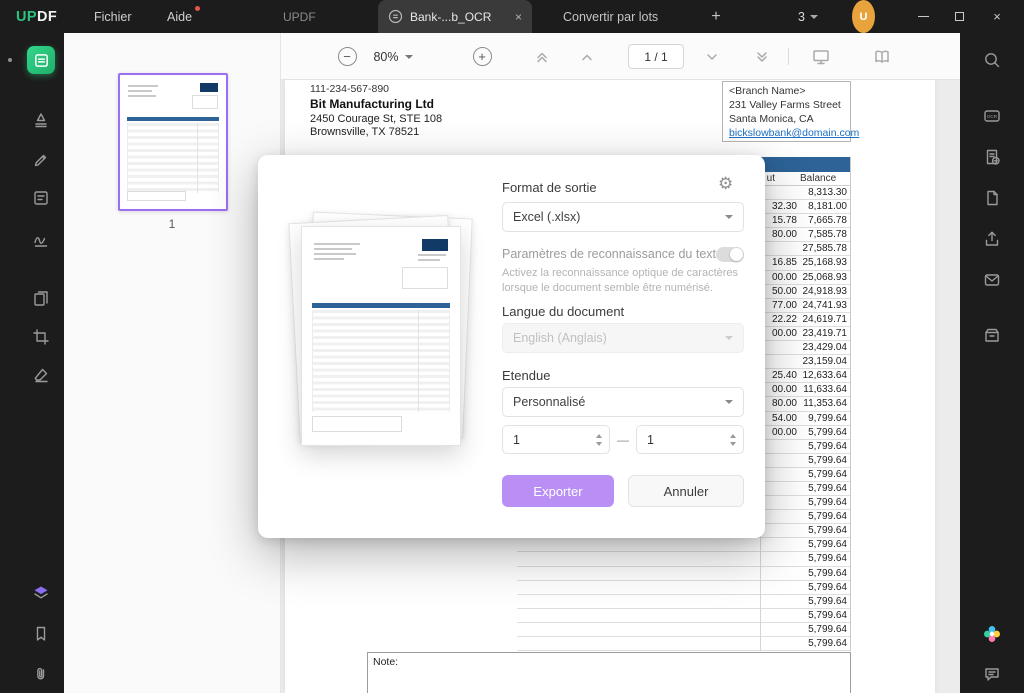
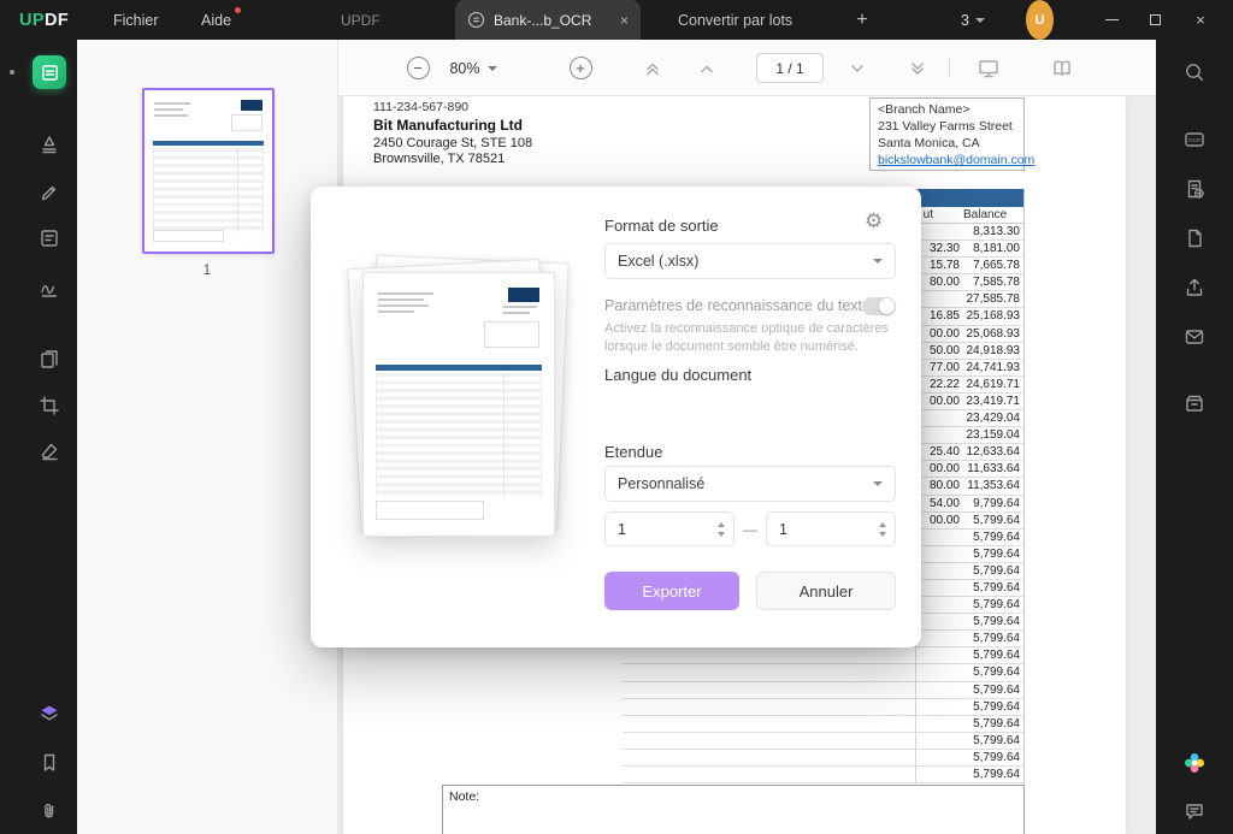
  UP
  DF
  Fichier
  Aide
  UPDF
  Bank-...b_OCR
  ×
  Convertir par lots
  +
  3
  U
  ×
  1
  −
  80%
  +
  1 / 1
  111-234-567-890
  Bit Manufacturing Ltd
  2450 Courage St, STE 108
  Brownsville, TX 78521
  <Branch Name>
  231 Valley Farms Street
  Santa Monica, CA
  bickslowbank@domain.com
  ut
  Balance
  8,313.30
  32.30
  8,181.00
  15.78
  7,665.78
  80.00
  7,585.78
  27,585.78
  16.85
  25,168.93
  00.00
  25,068.93
  50.00
  24,918.93
  77.00
  24,741.93
  22.22
  24,619.71
  00.00
  23,419.71
  23,429.04
  23,159.04
  25.40
  12,633.64
  00.00
  11,633.64
  80.00
  11,353.64
  54.00
  9,799.64
  00.00
  5,799.64
  5,799.64
  5,799.64
  5,799.64
  5,799.64
  5,799.64
  5,799.64
  5,799.64
  5,799.64
  5,799.64
  5,799.64
  5,799.64
  5,799.64
  5,799.64
  5,799.64
  5,799.64
  Note:
  Format de sortie
  ⚙
  Excel (.xlsx)
  Paramètres de reconnaissance du text
  Activez la reconnaissance optique de caractères lorsque le document semble être numérisé.
  Langue du document
- English (Anglais)
  Etendue
  Personnalisé
  1
  —
  1
  Exporter
  Annuler
